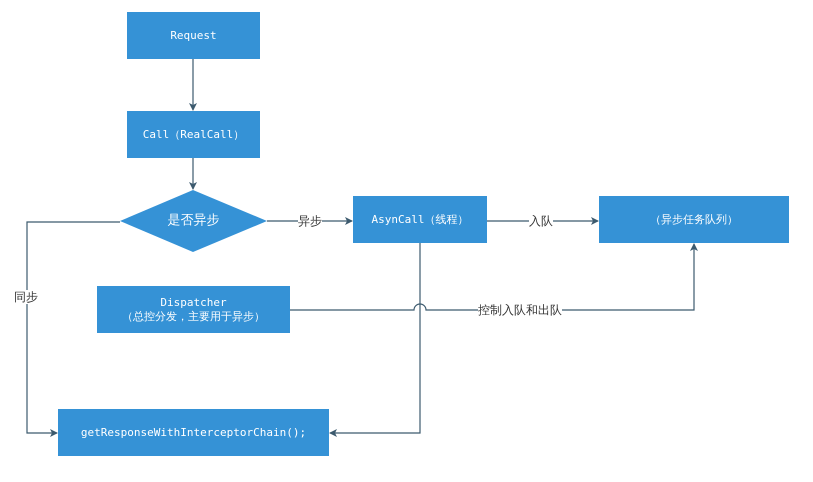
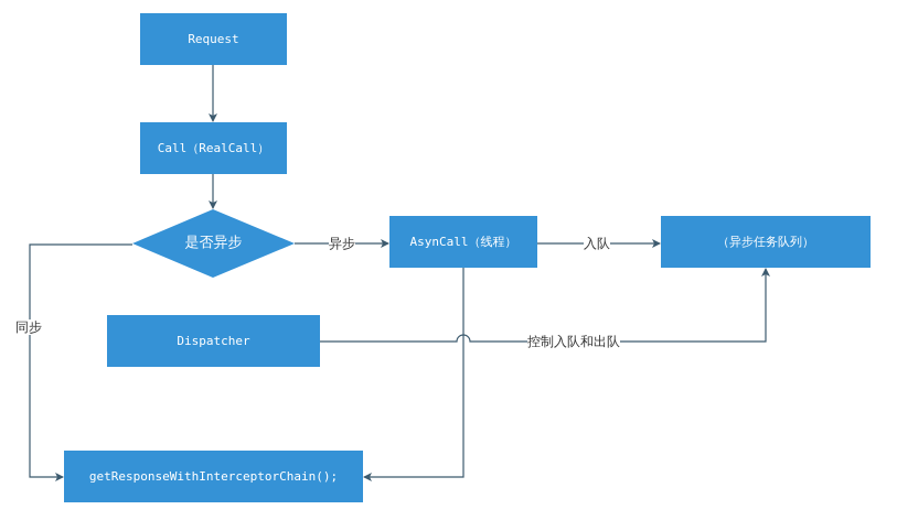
  Request
  Call（RealCall）
  是否异步
  AsynCall（线程）
  （异步任务队列）
  Dispatcher
- （总控分发，主要用于异步）
  getResponseWithInterceptorChain();
  异步
  入队
  同步
  控制入队和出队
